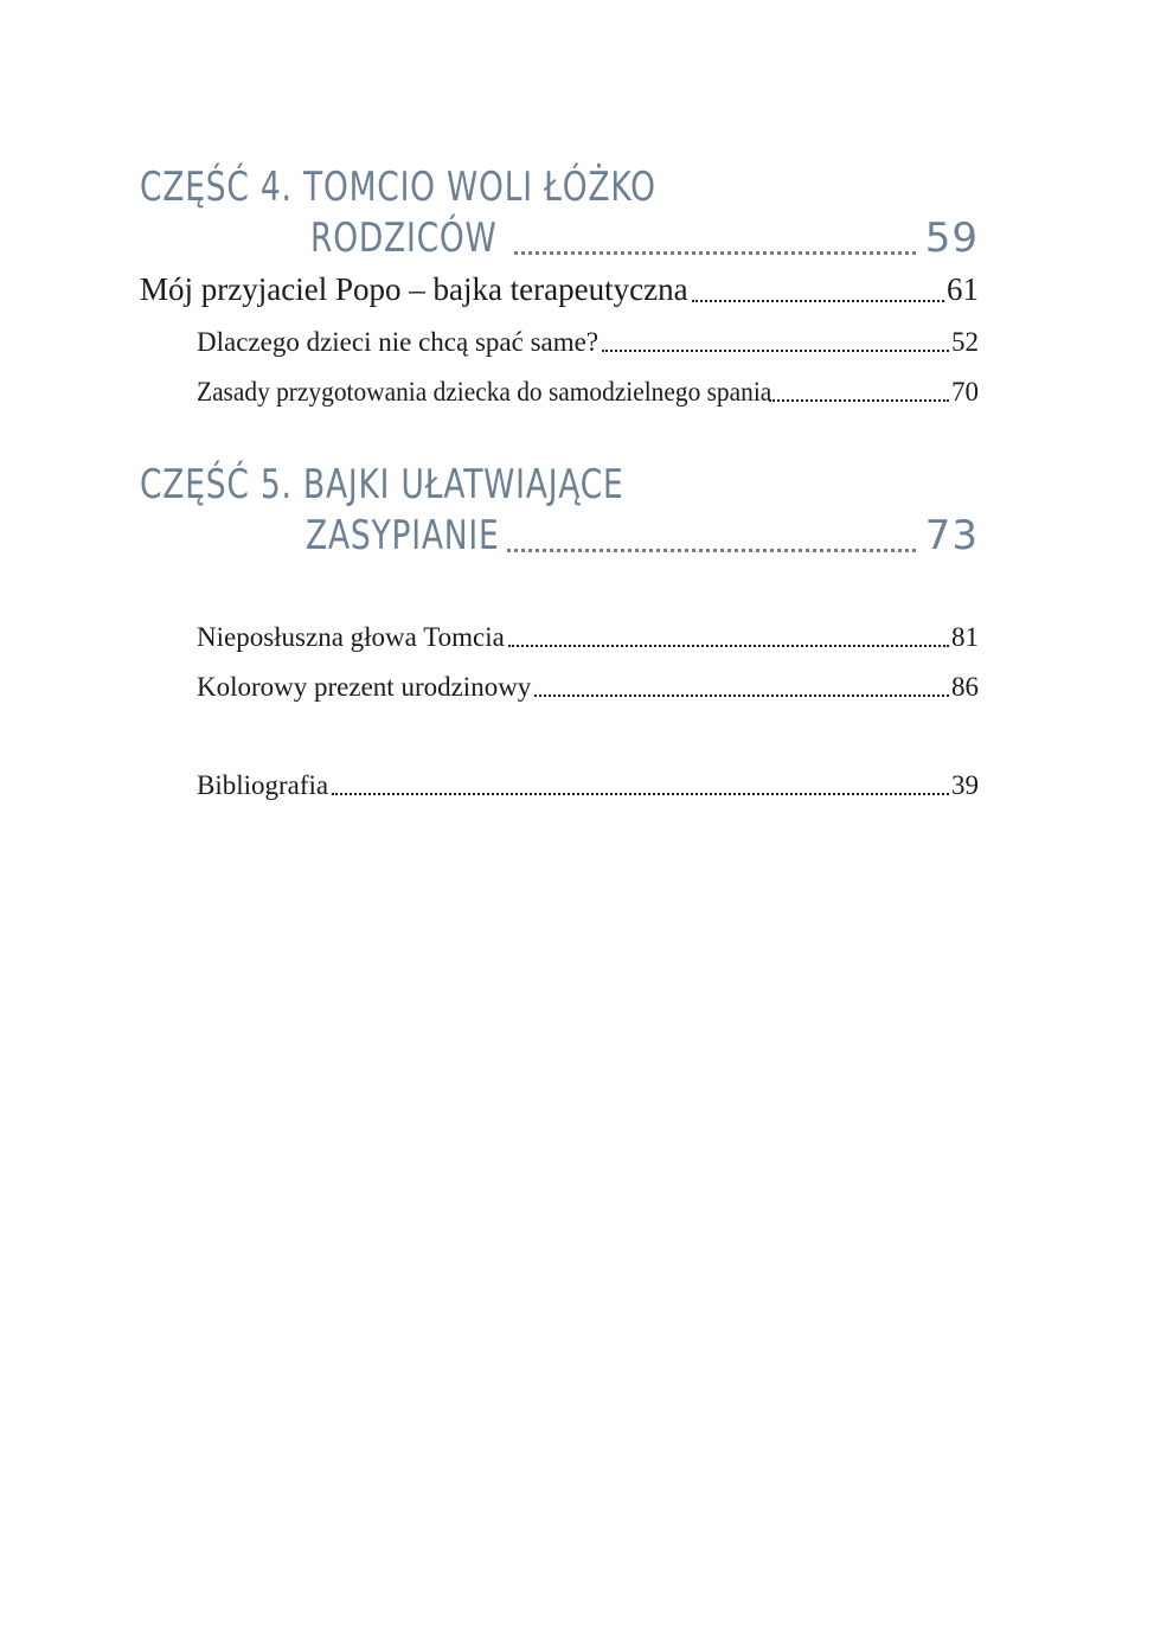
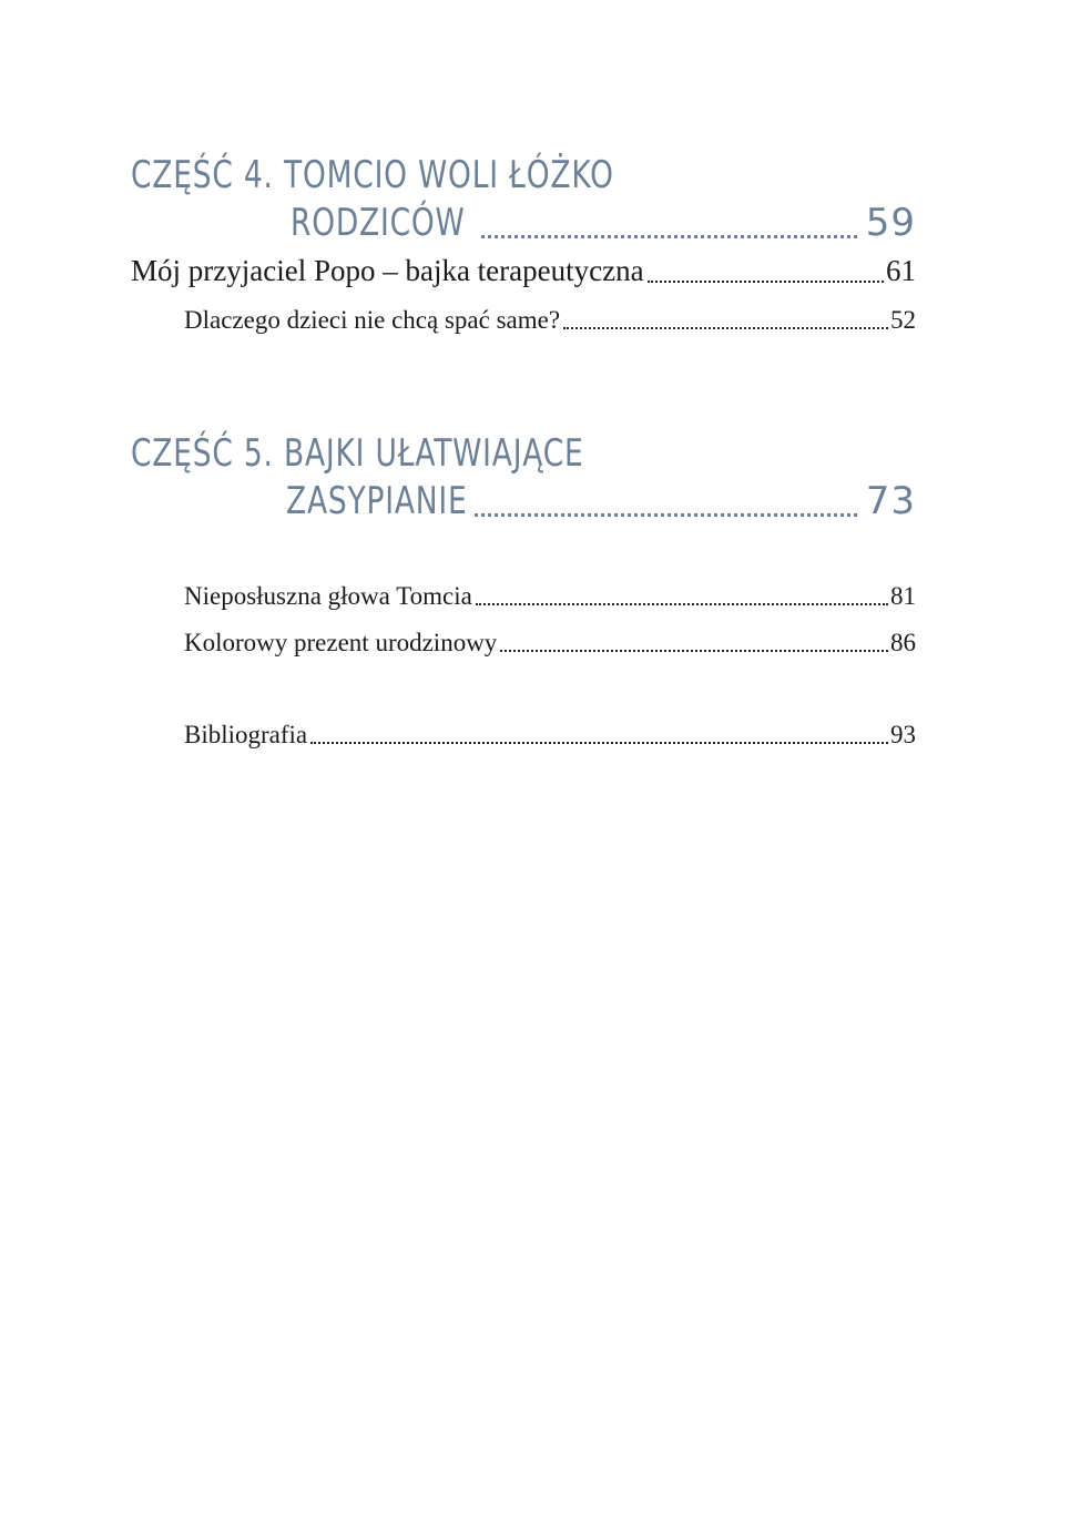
  CZĘŚĆ 4. TOMCIO WOLI ŁÓŻKO
  RODZICÓW
  59
  Mój przyjaciel Popo – bajka terapeutyczna
  61
  Dlaczego dzieci nie chcą spać same?
  52
- Zasady przygotowania dziecka do samodzielnego spania
- 70
  CZĘŚĆ 5. BAJKI UŁATWIAJĄCE
  ZASYPIANIE
  73
  Nieposłuszna głowa Tomcia
  81
  Kolorowy prezent urodzinowy
  86
  Bibliografia
- 39
+ 93
